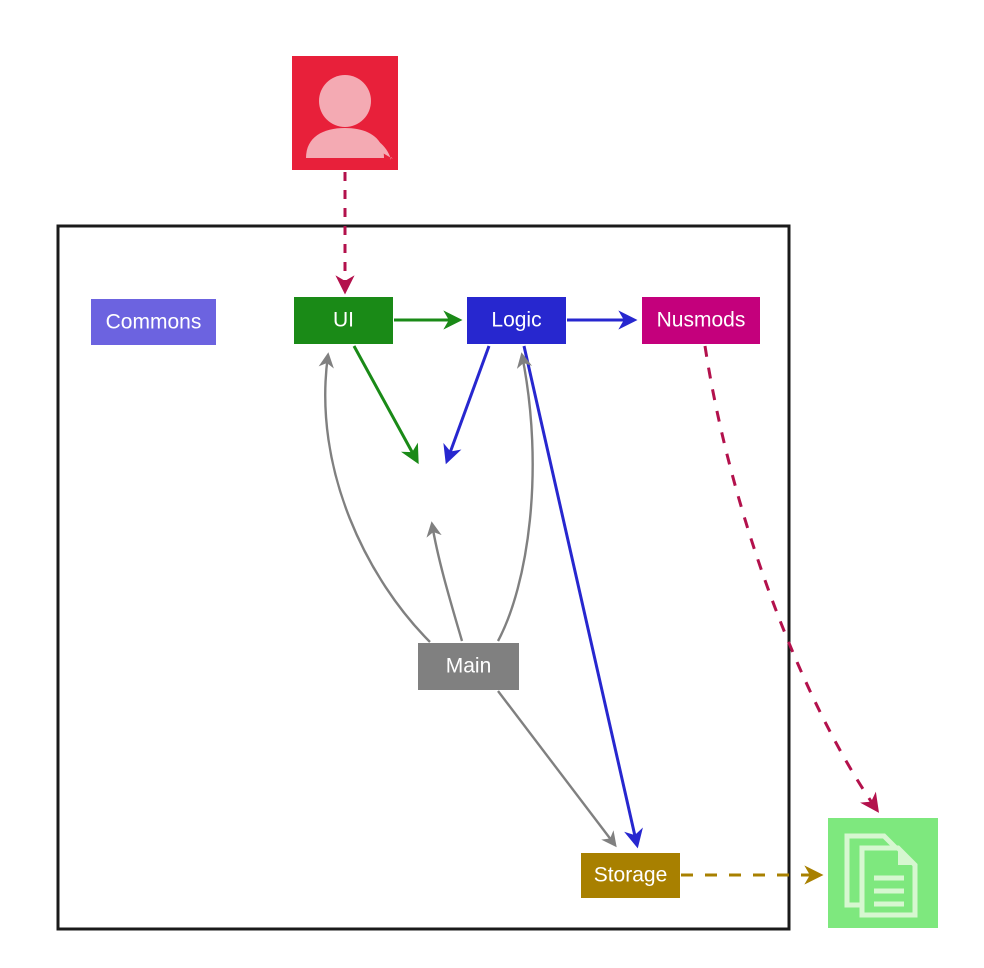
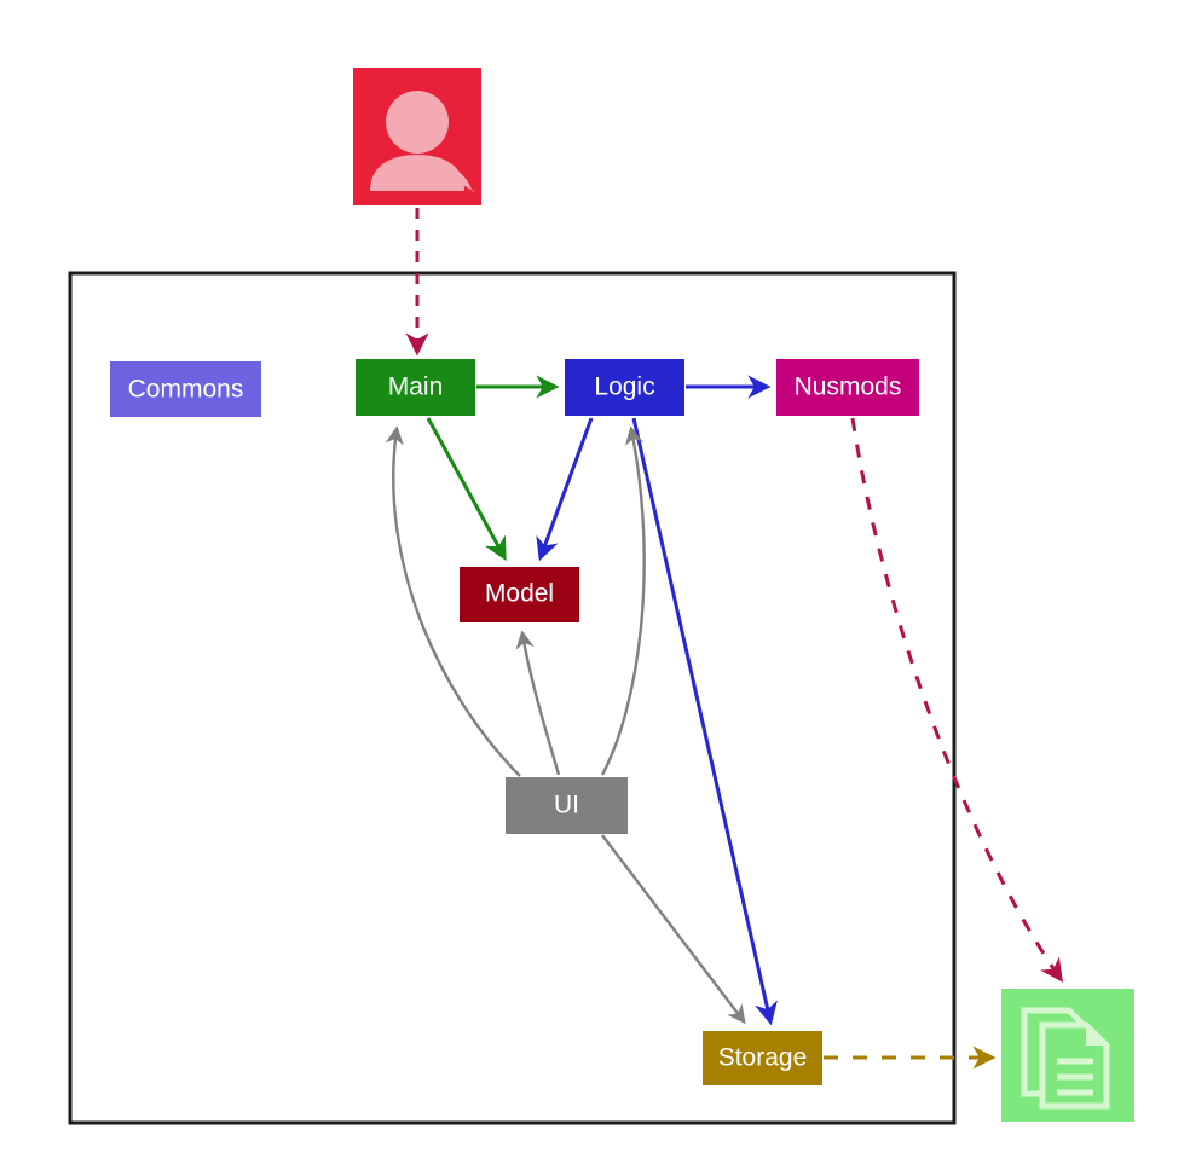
  Commons
- UI
+ Main
  Logic
  Nusmods
+ Model
- Main
+ UI
  Storage
